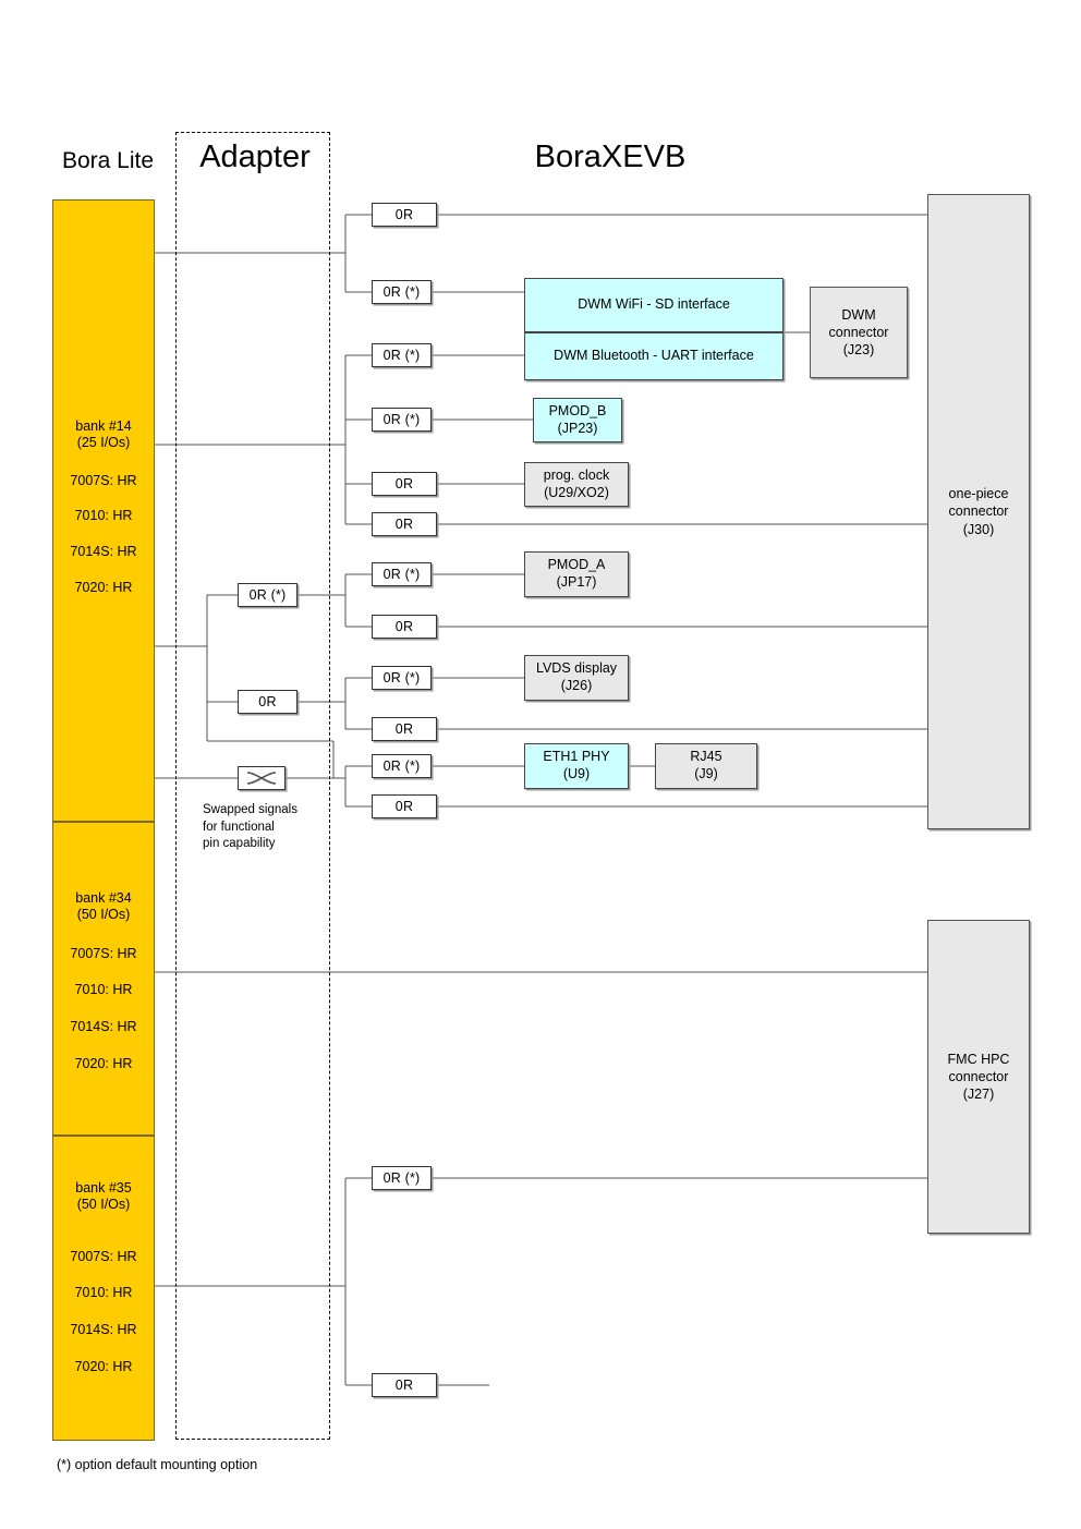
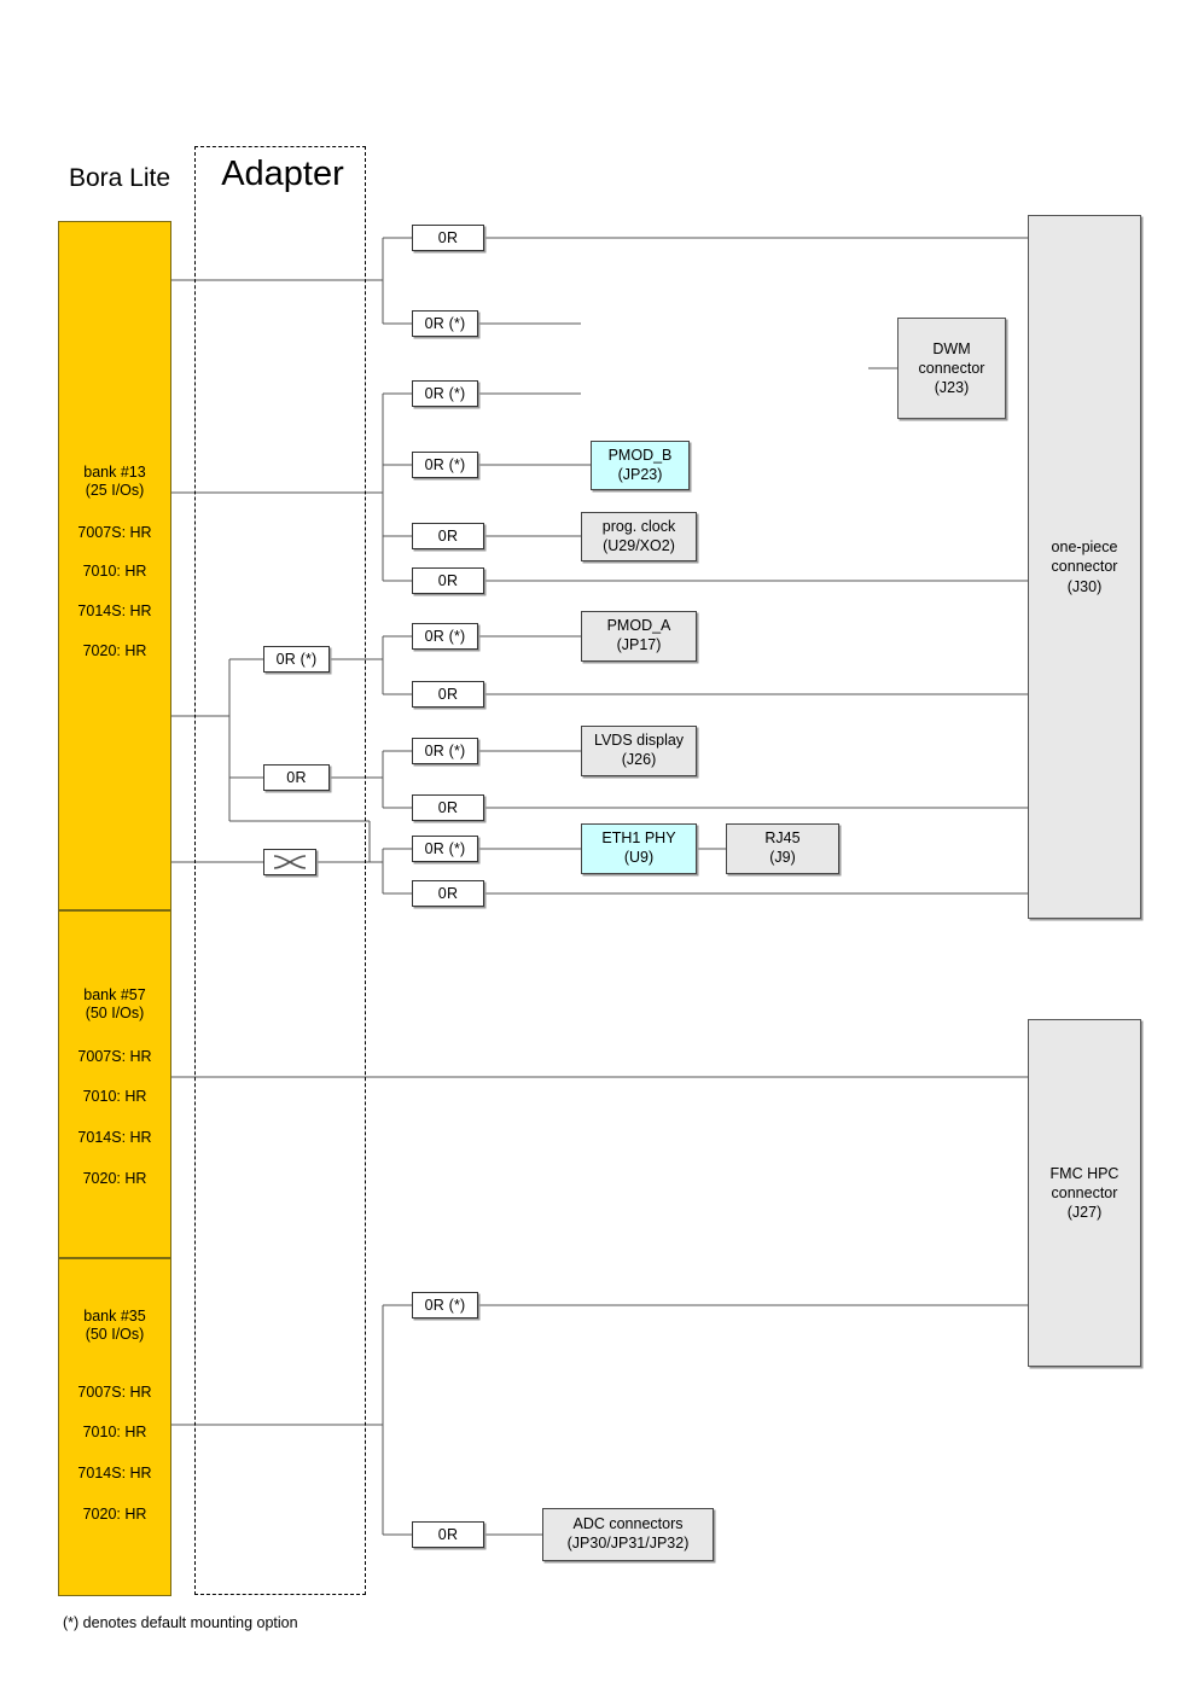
  Bora Lite
  Adapter
- BoraXEVB
- bank #14
+ bank #13
  (25 I/Os)
  7007S: HR
  7010: HR
  7014S: HR
  7020: HR
- bank #34
+ bank #57
  (50 I/Os)
  7007S: HR
  7010: HR
  7014S: HR
  7020: HR
  bank #35
  (50 I/Os)
  7007S: HR
  7010: HR
  7014S: HR
  7020: HR
  0R (*)
  0R
- Swapped signals
- for functional
- pin capability
  0R
  0R (*)
  0R (*)
  0R (*)
  0R
  0R
  0R (*)
  0R
  0R (*)
  0R
  0R (*)
  0R
  0R (*)
  0R
- DWM WiFi - SD interface
- DWM Bluetooth - UART interface
  DWM
  connector
  (J23)
  PMOD_B
  (JP23)
  prog. clock
  (U29/XO2)
  PMOD_A
  (JP17)
  LVDS display
  (J26)
  ETH1 PHY
  (U9)
  RJ45
  (J9)
+ ADC connectors
+ (JP30/JP31/JP32)
  one-piece
  connector
  (J30)
  FMC HPC
  connector
  (J27)
- (*) option default mounting option
+ (*) denotes default mounting option
